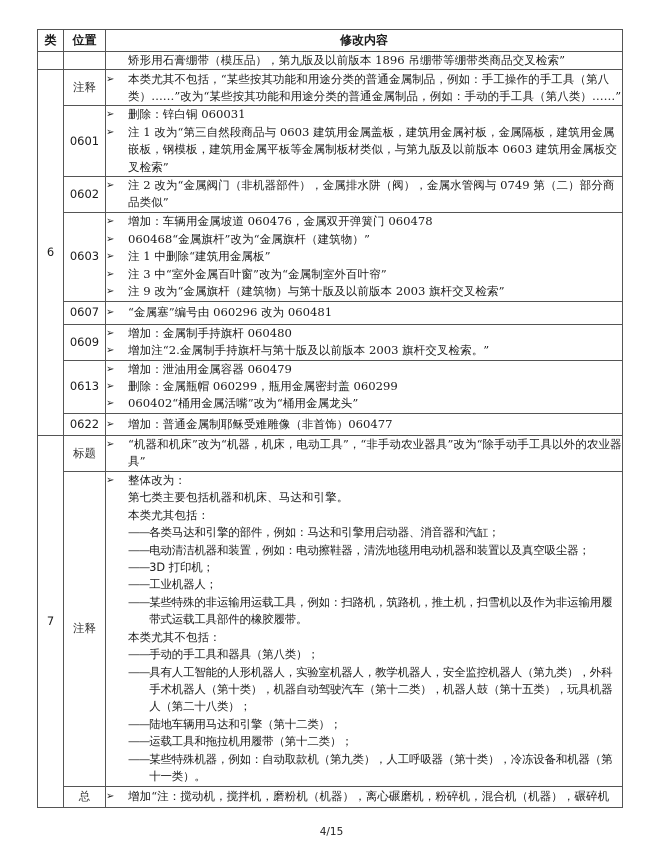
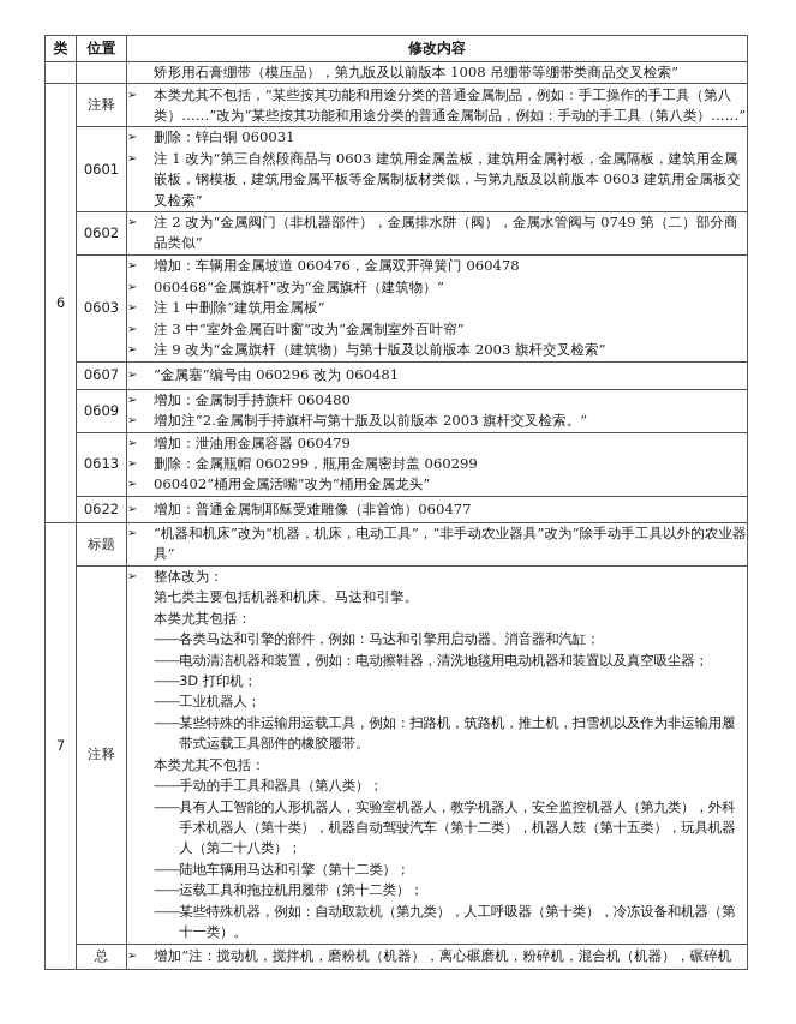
  类	位置	修改内容
- 		矫形用石膏绷带（模压品），第九版及以前版本 1896 吊绷带等绷带类商品交叉检索”
+ 		矫形用石膏绷带（模压品），第九版及以前版本 1008 吊绷带等绷带类商品交叉检索”
  6	注释	➢ 本类尤其不包括，“某些按其功能和用途分类的普通金属制品，例如：手工操作的手工具（第八类）……”改为“某些按其功能和用途分类的普通金属制品，例如：手动的手工具（第八类）……”
  0601	➢ 删除：锌白铜 060031 ➢ 注 1 改为“第三自然段商品与 0603 建筑用金属盖板，建筑用金属衬板，金属隔板，建筑用金属嵌板，钢模板，建筑用金属平板等金属制板材类似，与第九版及以前版本 0603 建筑用金属板交叉检索”
  0602	➢ 注 2 改为“金属阀门（非机器部件），金属排水阱（阀），金属水管阀与 0749 第（二）部分商品类似”
  0603	➢ 增加：车辆用金属坡道 060476，金属双开弹簧门 060478 ➢ 060468“金属旗杆”改为“金属旗杆（建筑物）” ➢ 注 1 中删除“建筑用金属板” ➢ 注 3 中“室外金属百叶窗”改为“金属制室外百叶帘” ➢ 注 9 改为“金属旗杆（建筑物）与第十版及以前版本 2003 旗杆交叉检索”
  0607	➢ “金属塞”编号由 060296 改为 060481
  0609	➢ 增加：金属制手持旗杆 060480 ➢ 增加注“2.金属制手持旗杆与第十版及以前版本 2003 旗杆交叉检索。”
  0613	➢ 增加：泄油用金属容器 060479 ➢ 删除：金属瓶帽 060299，瓶用金属密封盖 060299 ➢ 060402“桶用金属活嘴”改为“桶用金属龙头”
  0622	➢ 增加：普通金属制耶稣受难雕像（非首饰）060477
  7	标题	➢ “机器和机床”改为“机器，机床，电动工具”，“非手动农业器具”改为“除手动手工具以外的农业器具”
  注释	➢ 整体改为： 第七类主要包括机器和机床、马达和引擎。 本类尤其包括： ——各类马达和引擎的部件，例如：马达和引擎用启动器、消音器和汽缸； ——电动清洁机器和装置，例如：电动擦鞋器，清洗地毯用电动机器和装置以及真空吸尘器； ——3D 打印机； ——工业机器人； ——某些特殊的非运输用运载工具，例如：扫路机，筑路机，推土机，扫雪机以及作为非运输用履带式运载工具部件的橡胶履带。 本类尤其不包括： ——手动的手工具和器具（第八类）； ——具有人工智能的人形机器人，实验室机器人，教学机器人，安全监控机器人（第九类），外科手术机器人（第十类），机器自动驾驶汽车（第十二类），机器人鼓（第十五类），玩具机器人（第二十八类）； ——陆地车辆用马达和引擎（第十二类）； ——运载工具和拖拉机用履带（第十二类）； ——某些特殊机器，例如：自动取款机（第九类），人工呼吸器（第十类），冷冻设备和机器（第十一类）。
  总	➢ 增加“注：搅动机，搅拌机，磨粉机（机器），离心碾磨机，粉碎机，混合机（机器），碾碎机
- 4/15
